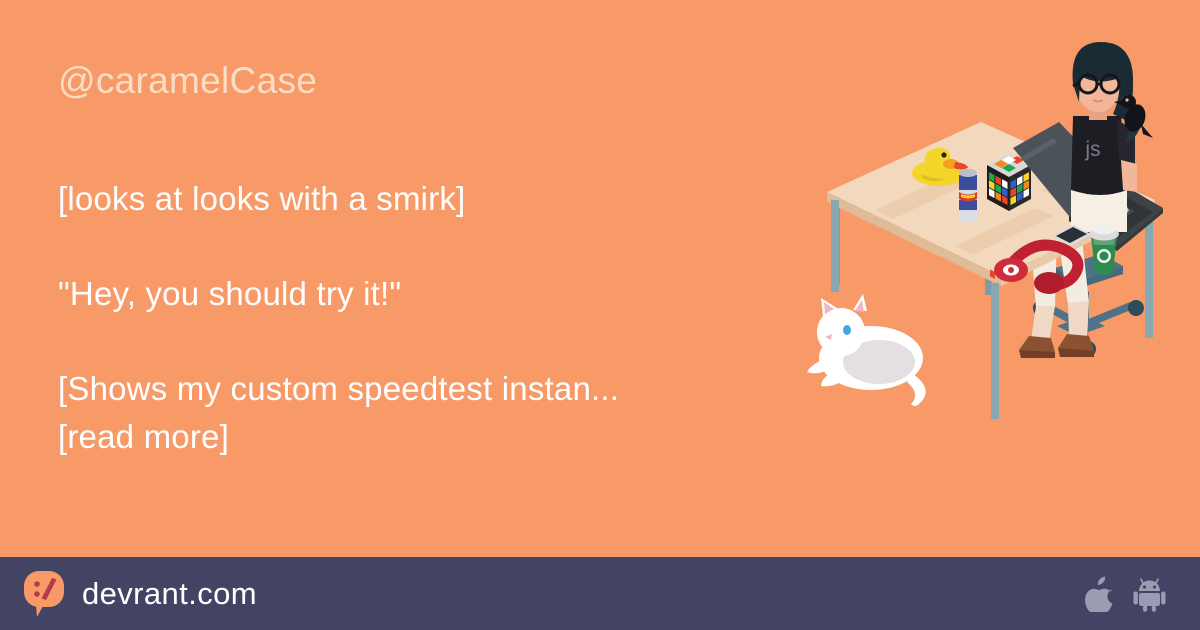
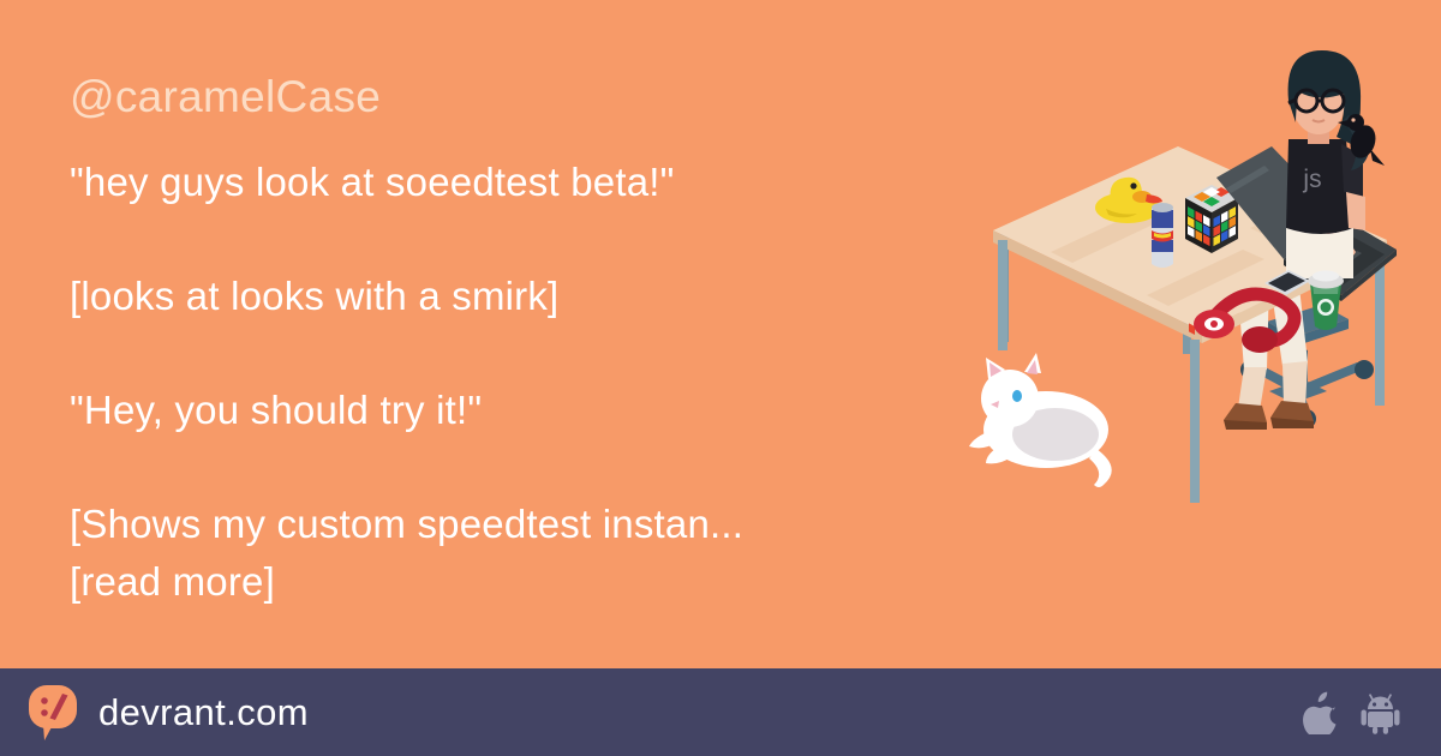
  @caramelCase
+ "hey guys look at soeedtest beta!"
  [looks at looks with a smirk]
  "Hey, you should try it!"
  [Shows my custom speedtest instan...
  [read more]
  js
  devrant.com
